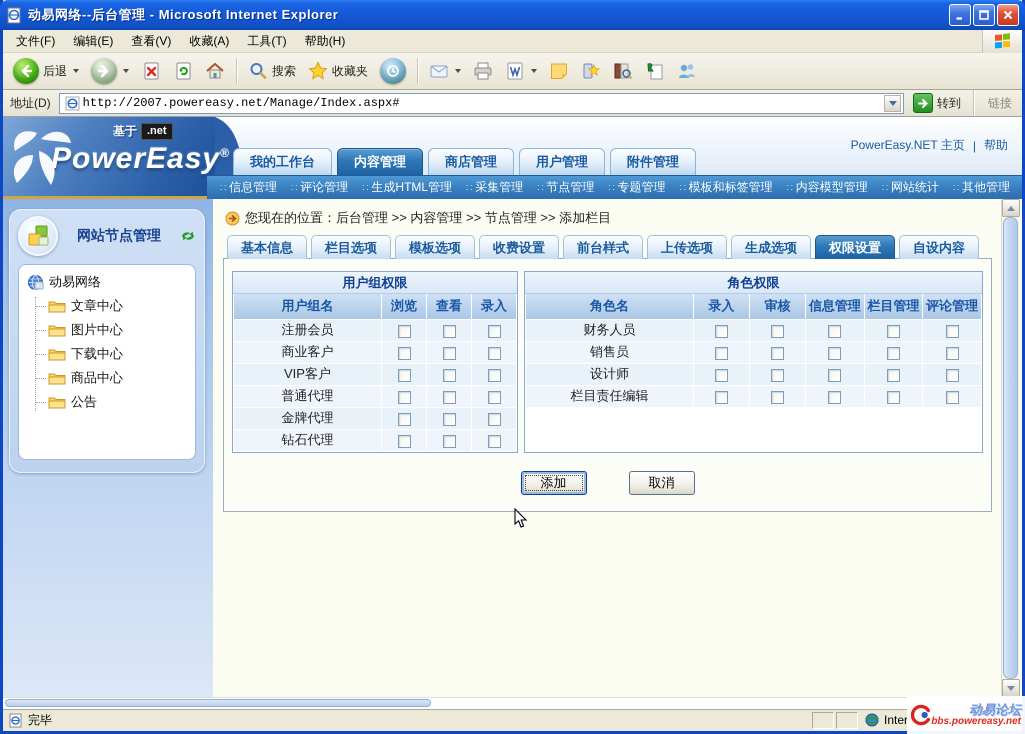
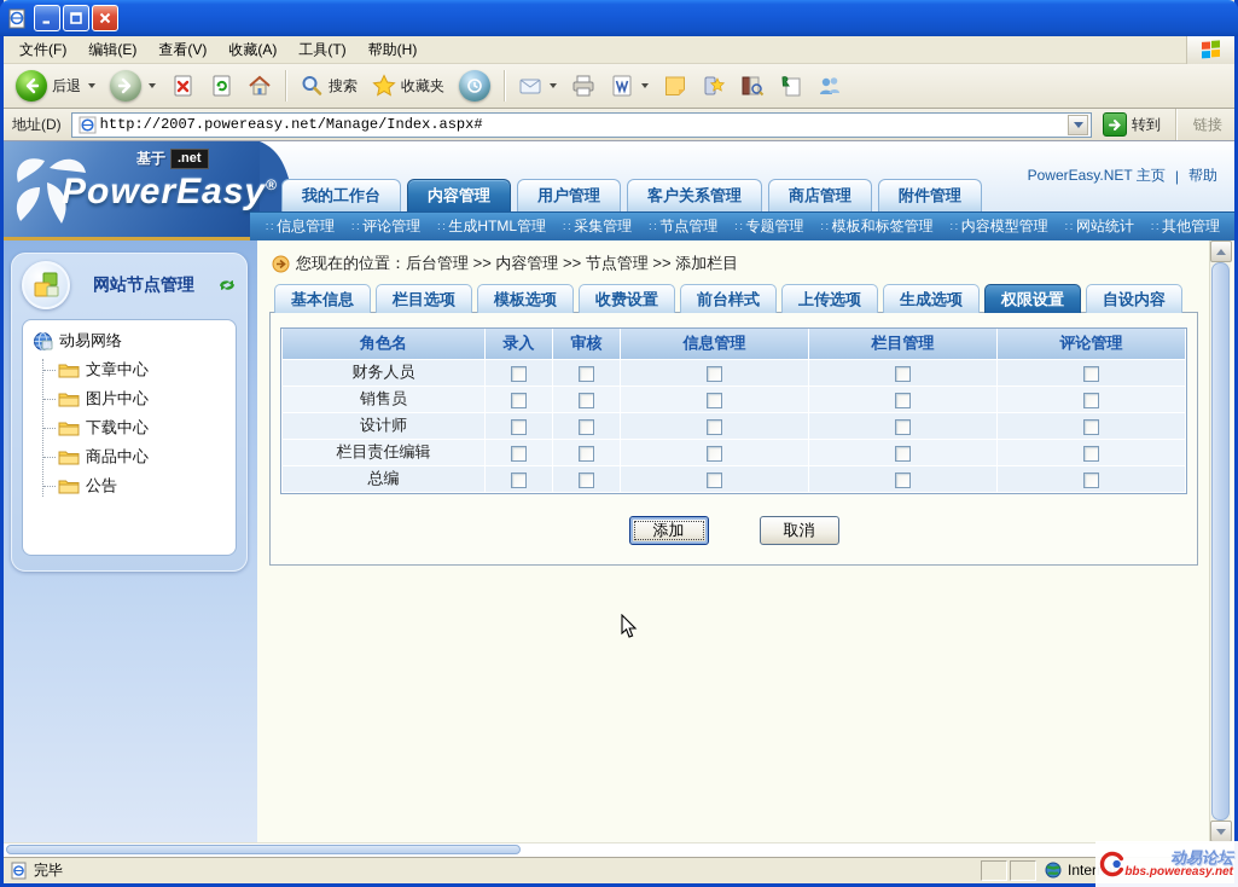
- 动易网络--后台管理 - Microsoft Internet Explorer
  文件(F)
  编辑(E)
  查看(V)
  收藏(A)
  工具(T)
  帮助(H)
  后退
  搜索
  收藏夹
  地址(D)
  http://2007.powereasy.net/Manage/Index.aspx#
  转到
  链接
  基于
  .net
  PowerEasy®
  PowerEasy.NET 主页
  |
  帮助
  我的工作台
  内容管理
- 商店管理
+ 用户管理
+ 客户关系管理
- 用户管理
+ 商店管理
  附件管理
  信息管理
  评论管理
  生成HTML管理
  采集管理
  节点管理
  专题管理
  模板和标签管理
  内容模型管理
  网站统计
  其他管理
  网站节点管理
  动易网络
  文章中心
  图片中心
  下载中心
  商品中心
  公告
  您现在的位置：后台管理 >> 内容管理 >> 节点管理 >> 添加栏目
  基本信息
  栏目选项
  模板选项
  收费设置
  前台样式
  上传选项
  生成选项
  权限设置
  自设内容
- 用户组权限
- 用户组名	浏览	查看	录入
- 注册会员
- 商业客户
- VIP客户
- 普通代理
- 金牌代理
- 钻石代理
- 角色权限
  角色名	录入	审核	信息管理	栏目管理	评论管理
  财务人员
  销售员
  设计师
  栏目责任编辑
+ 总编
  添加
  取消
  完毕
  动易论坛
  bbs.powereasy.net
